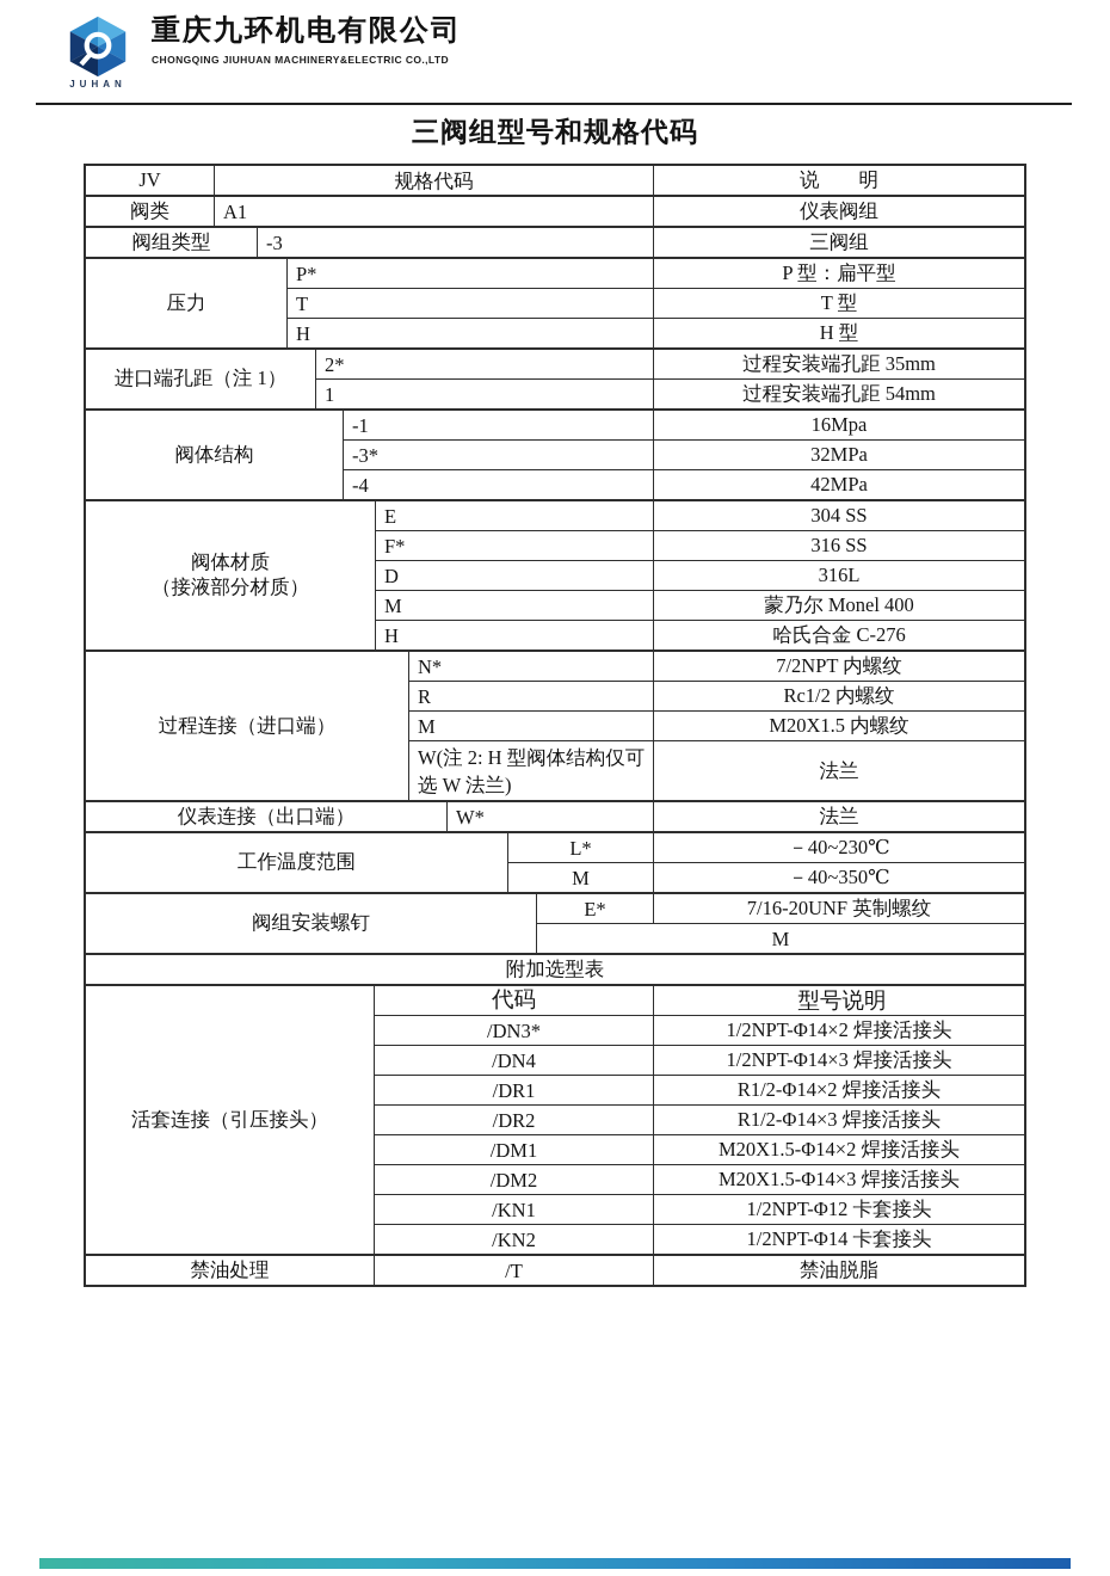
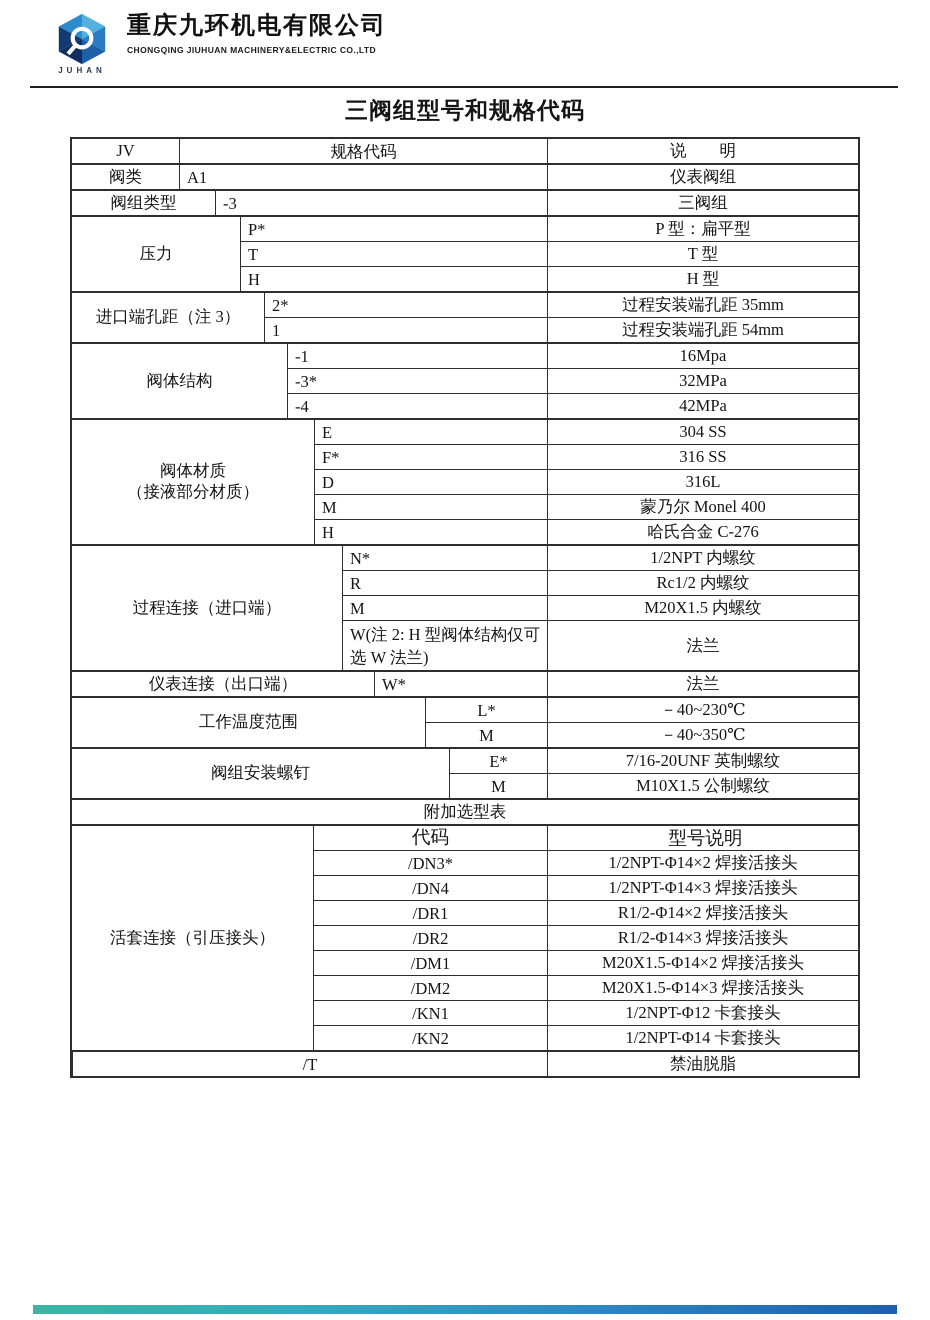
  JUHAN
  重庆九环机电有限公司
  CHONGQING JIUHUAN MACHINERY&ELECTRIC CO.,LTD
  三阀组型号和规格代码
  JV
  规格代码
  说 明
  阀类
  A1
  仪表阀组
  阀组类型
  -3
  三阀组
  压力
  P*
  P 型：扁平型
  T
  T 型
  H
  H 型
- 进口端孔距（注 1）
+ 进口端孔距（注 3）
  2*
  过程安装端孔距 35mm
  1
  过程安装端孔距 54mm
  阀体结构
  -1
  16Mpa
  -3*
  32MPa
  -4
  42MPa
  阀体材质
  （接液部分材质）
  E
  304 SS
  F*
  316 SS
  D
  316L
  M
  蒙乃尔 Monel 400
  H
  哈氏合金 C-276
  过程连接（进口端）
  N*
- 7/2NPT 内螺纹
+ 1/2NPT 内螺纹
  R
  Rc1/2 内螺纹
  M
  M20X1.5 内螺纹
  W(注 2: H 型阀体结构仅可选 W 法兰)
  法兰
  仪表连接（出口端）
  W*
  法兰
  工作温度范围
  L*
  －40~230℃
  M
  －40~350℃
  阀组安装螺钉
  E*
  7/16-20UNF 英制螺纹
  M
+ M10X1.5 公制螺纹
  附加选型表
  活套连接（引压接头）
  代码
  型号说明
  /DN3*
  1/2NPT-Φ14×2 焊接活接头
  /DN4
  1/2NPT-Φ14×3 焊接活接头
  /DR1
  R1/2-Φ14×2 焊接活接头
  /DR2
  R1/2-Φ14×3 焊接活接头
  /DM1
  M20X1.5-Φ14×2 焊接活接头
  /DM2
  M20X1.5-Φ14×3 焊接活接头
  /KN1
  1/2NPT-Φ12 卡套接头
  /KN2
  1/2NPT-Φ14 卡套接头
- 禁油处理
  /T
  禁油脱脂
